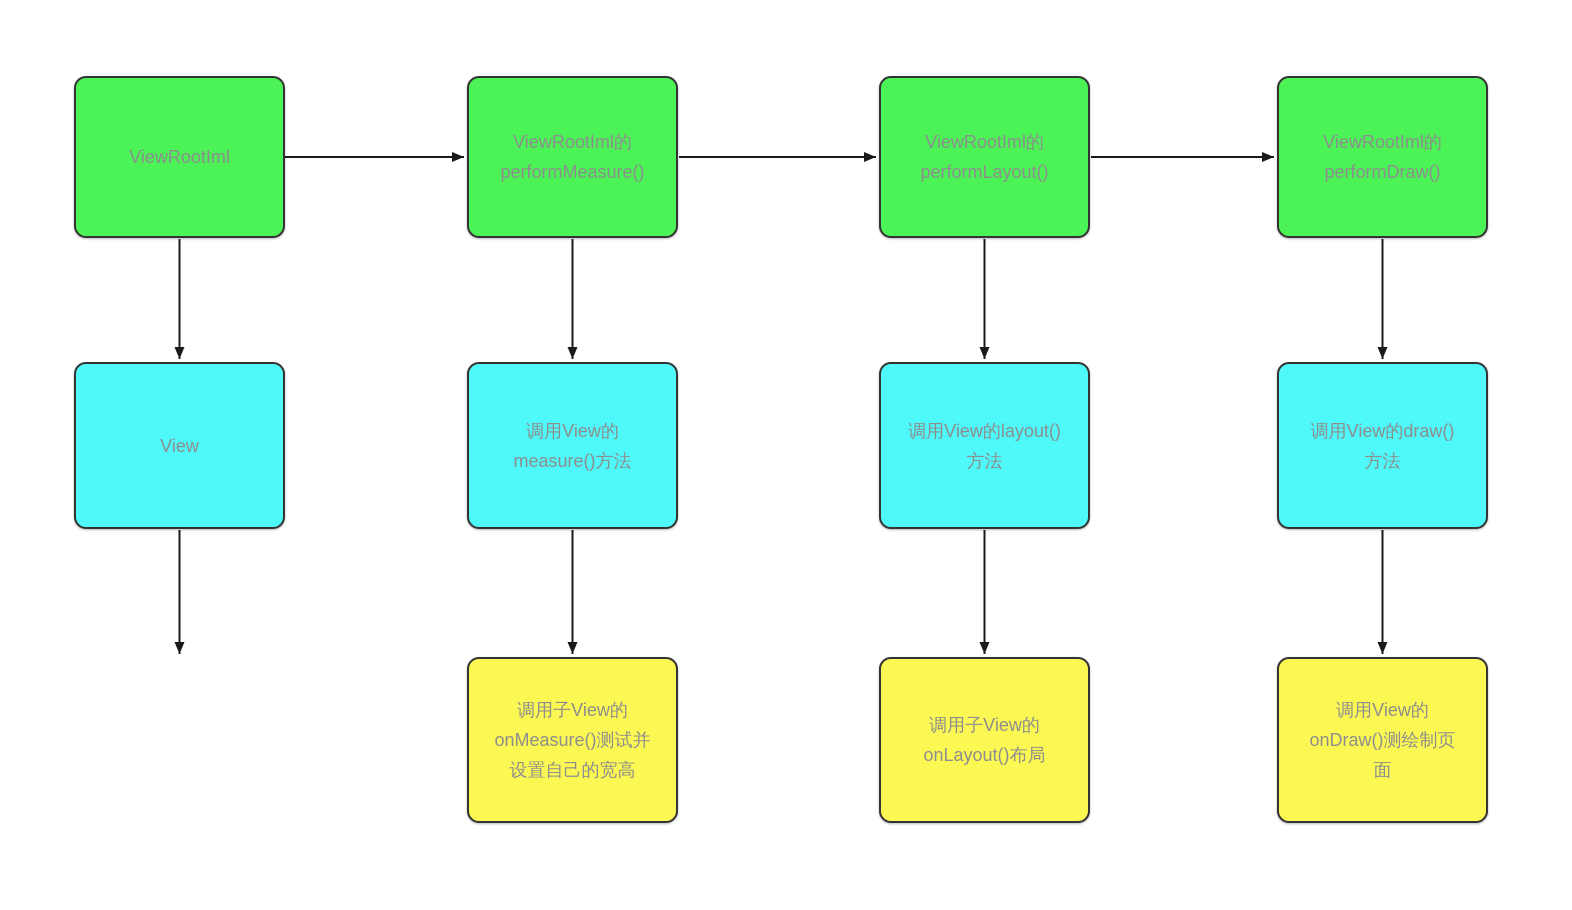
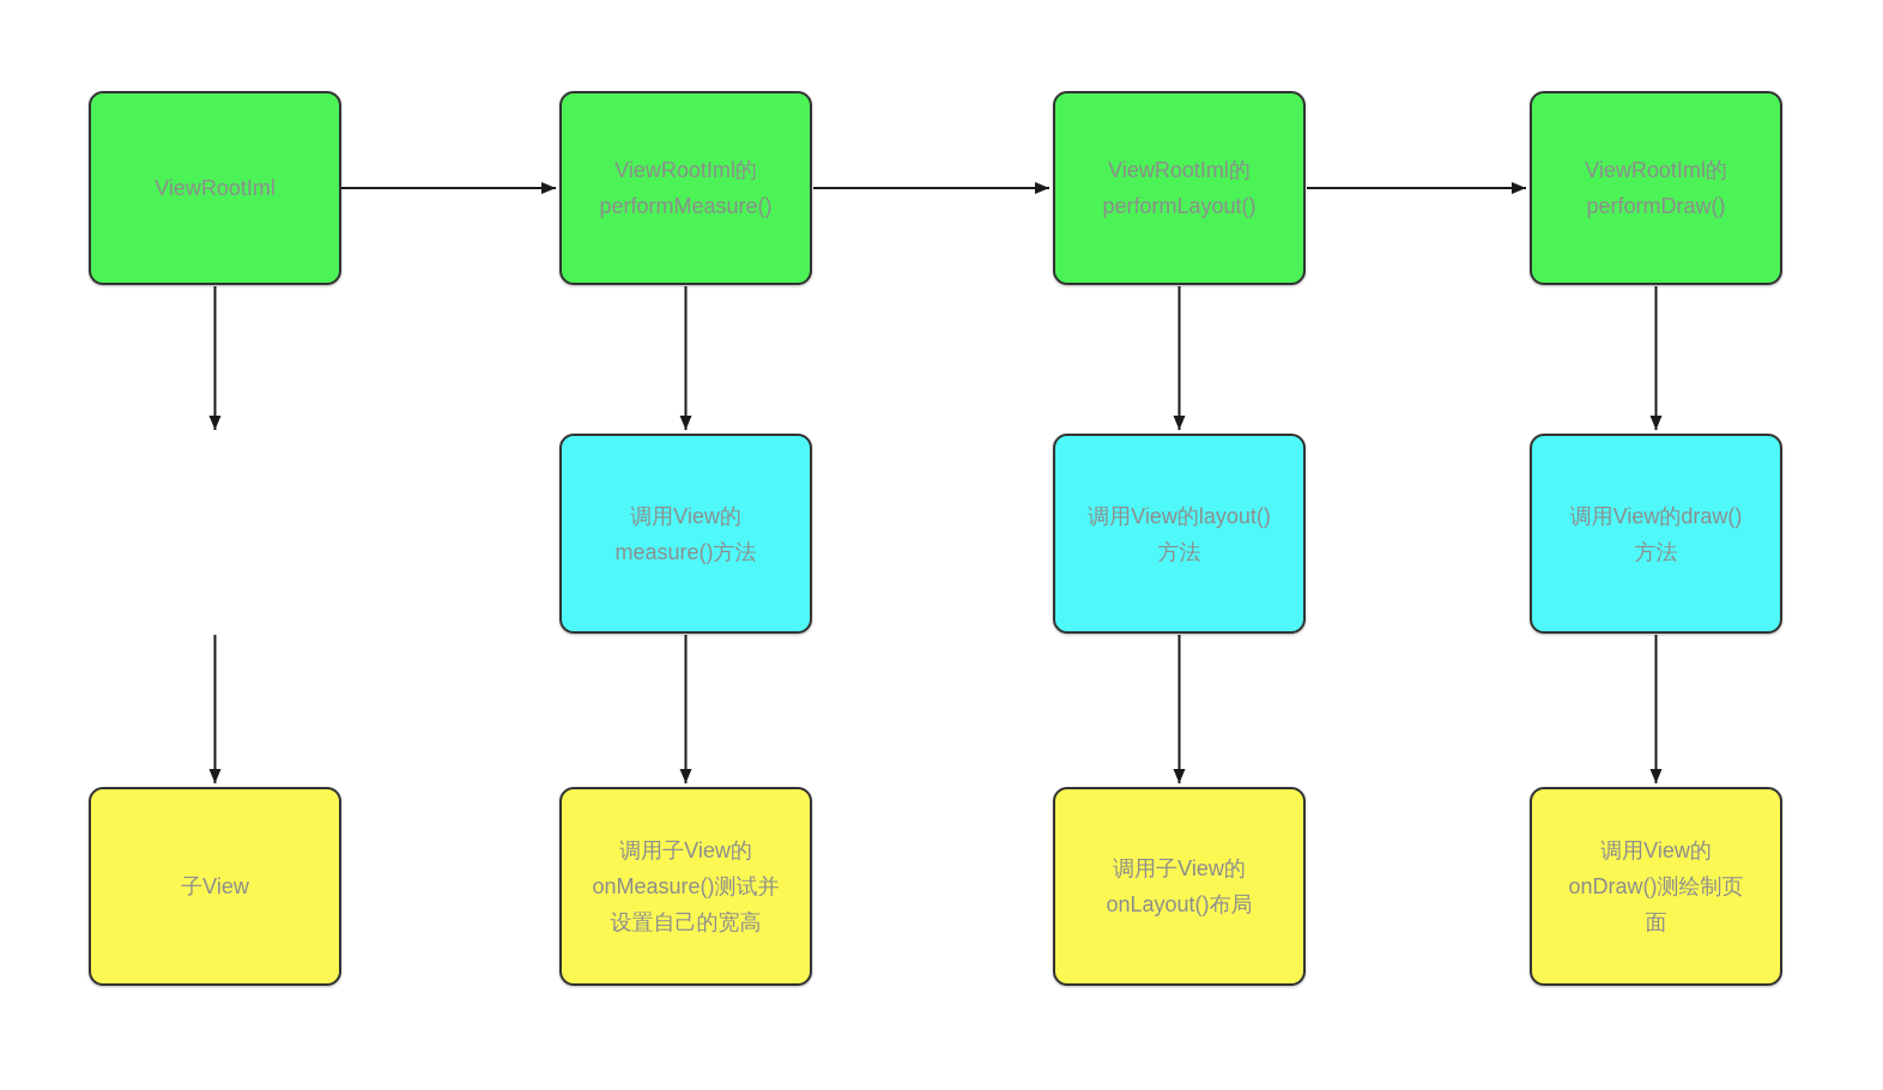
  ViewRootIml
  ViewRootIml的
  performMeasure()
  ViewRootIml的
  performLayout()
  ViewRootIml的
  performDraw()
- View
  调用View的
  measure()方法
  调用View的layout()
  方法
  调用View的draw()
  方法
+ 子View
  调用子View的
  onMeasure()测试并
  设置自己的宽高
  调用子View的
  onLayout()布局
  调用View的
  onDraw()测绘制页
  面
